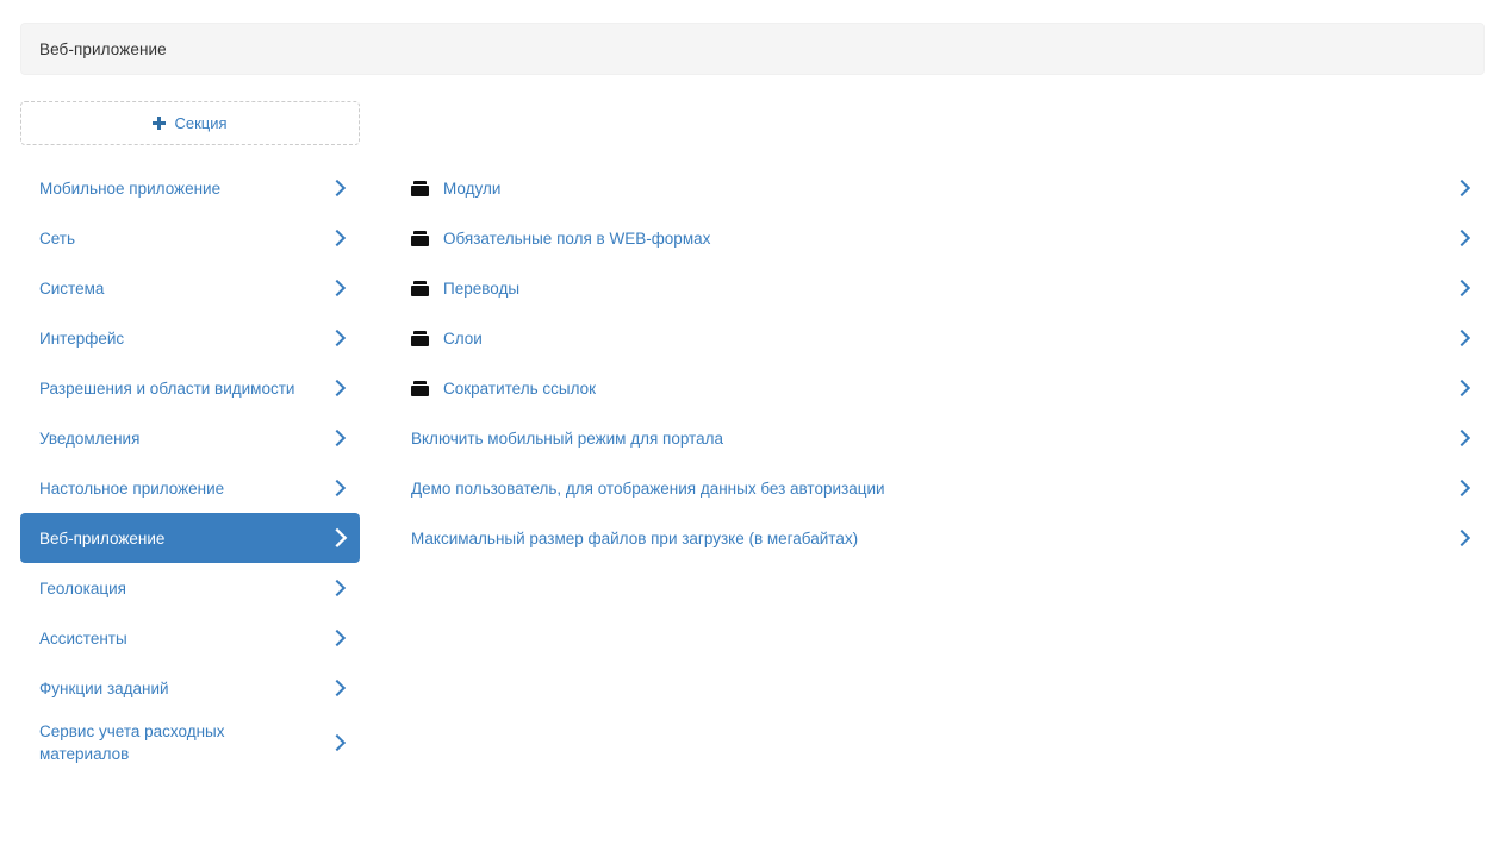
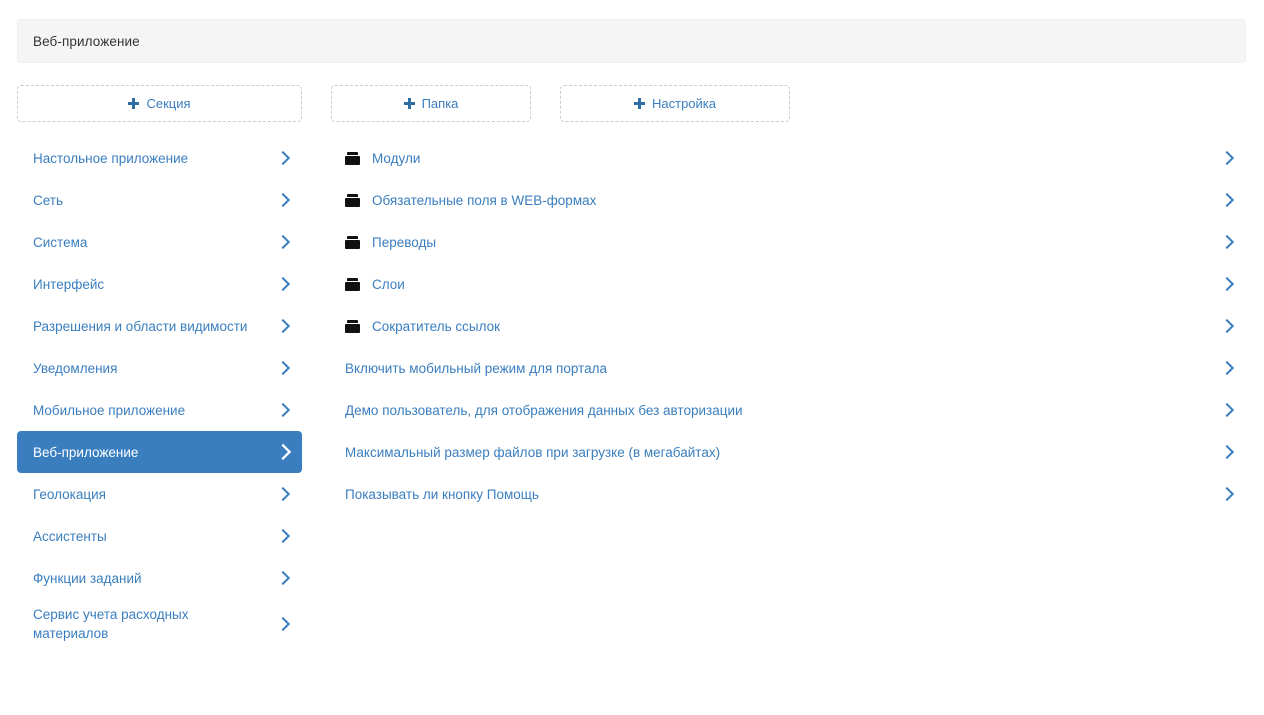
  Веб-приложение
  Секция
+ Папка
+ Настройка
- Мобильное приложение
+ Настольное приложение
  Сеть
  Система
  Интерфейс
  Разрешения и области видимости
  Уведомления
- Настольное приложение
+ Мобильное приложение
  Веб-приложение
  Геолокация
  Ассистенты
  Функции заданий
  Сервис учета расходных материалов
  Модули
  Обязательные поля в WEB-формах
  Переводы
  Слои
  Сократитель ссылок
  Включить мобильный режим для портала
  Демо пользователь, для отображения данных без авторизации
  Максимальный размер файлов при загрузке (в мегабайтах)
+ Показывать ли кнопку Помощь
